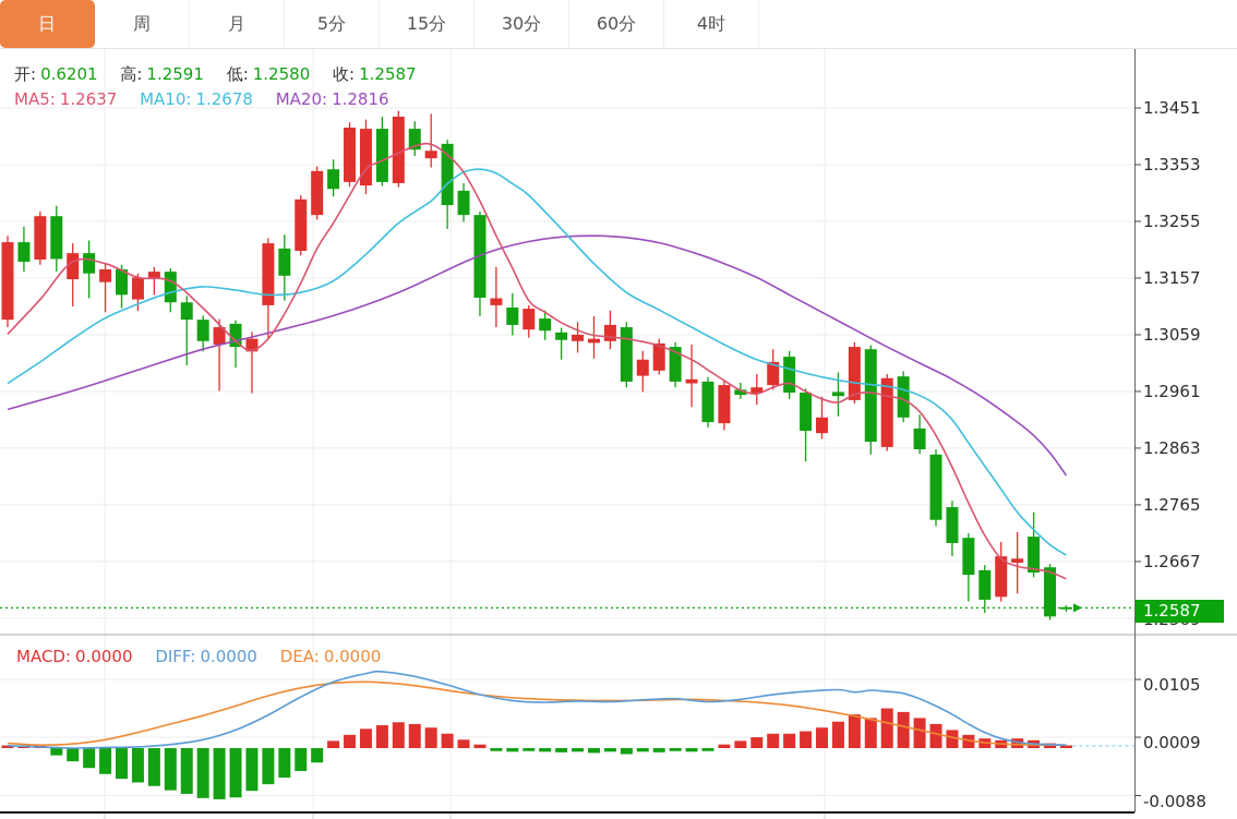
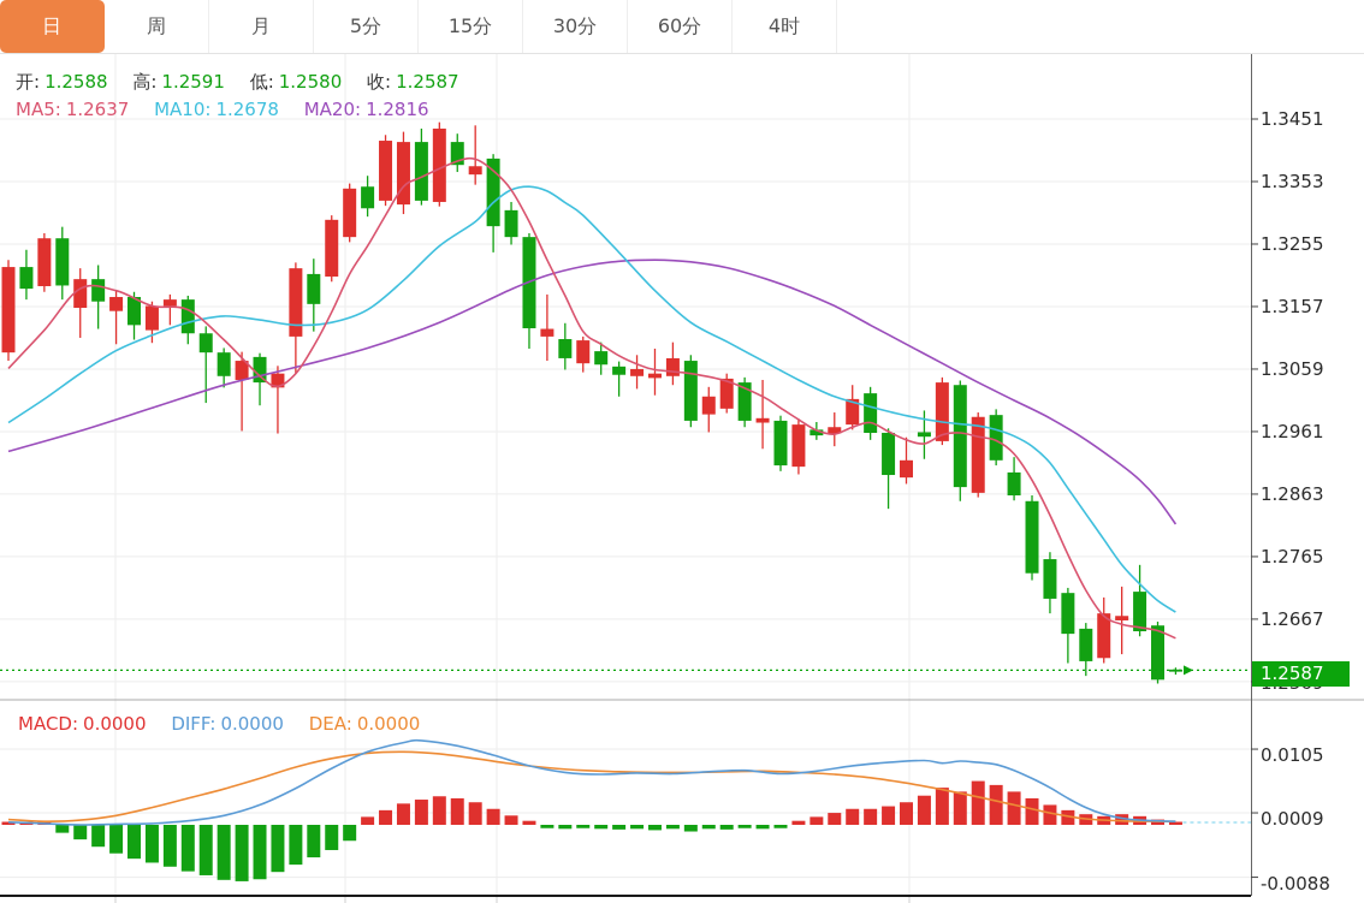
  日
  周
  月
  5分
  15分
  30分
  60分
  4时
- 开: 0.6201 高: 1.2591 低: 1.2580 收: 1.2587
+ 开: 1.2588 高: 1.2591 低: 1.2580 收: 1.2587
  MA5: 1.2637 MA10: 1.2678 MA20: 1.2816
  MACD: 0.0000 DIFF: 0.0000 DEA: 0.0000
  1.3451
  1.3353
  1.3255
  1.3157
  1.3059
  1.2961
  1.2863
  1.2765
  1.2667
  0.0105
  0.0009
  -0.0088
  1.2587
